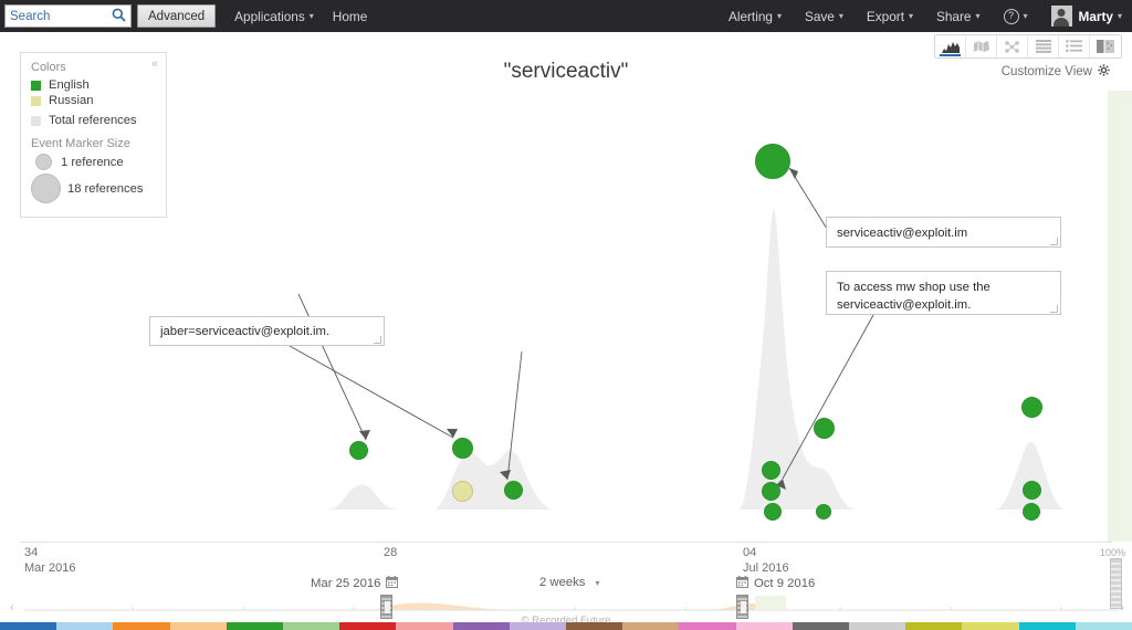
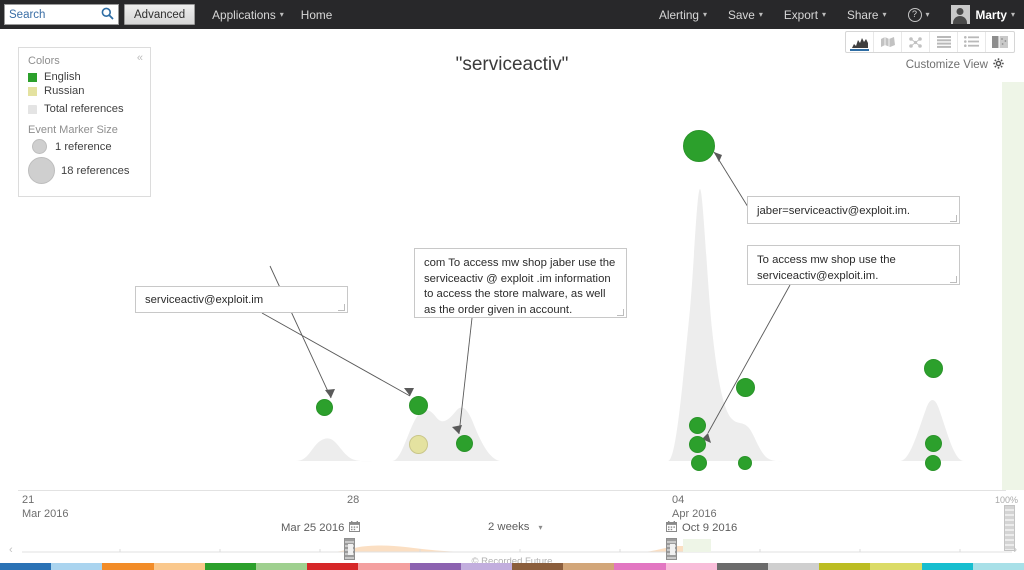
  Search
  Advanced
  Applications
  ▾
  Home
  Alerting
  ▾
  Save
  ▾
  Export
  ▾
  Share
  ▾
  ?
  ▾
  Marty
  ▾
  Customize View
  "serviceactiv"
  «
  Colors
  English
  Russian
  Total references
  Event Marker Size
  1 reference
  18 references
- jaber=serviceactiv@exploit.im.
+ serviceactiv@exploit.im
+ com To access mw shop jaber use the serviceactiv @ exploit .im information to access the store malware, as well as the order given in account.
- serviceactiv@exploit.im
+ jaber=serviceactiv@exploit.im.
  To access mw shop use the serviceactiv@exploit.im.
- 34
+ 21
  Mar 2016
  28
  04
- Jul 2016
+ Apr 2016
  100%
  Mar 25 2016
  2 weeks
  ▾
  Oct 9 2016
  ‹
  ›
  © Recorded Future
